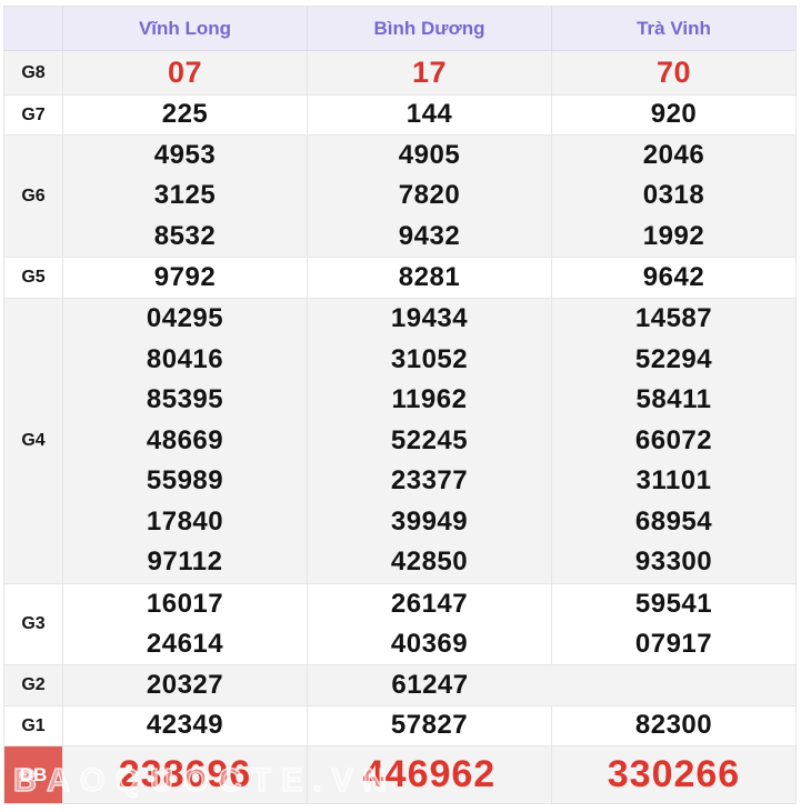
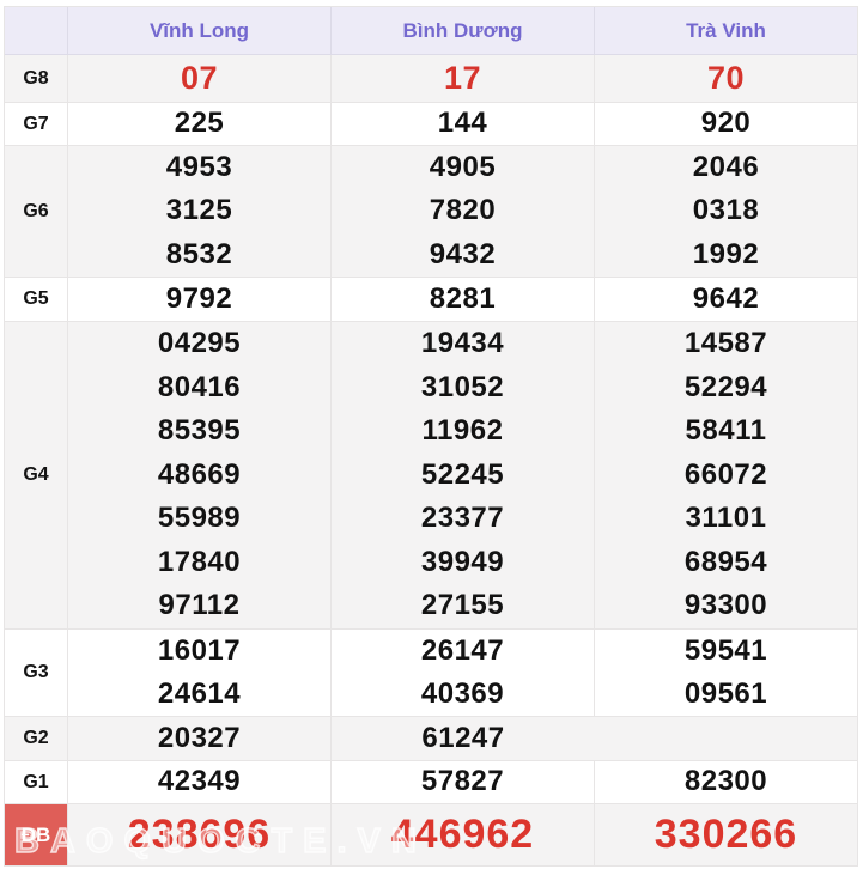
  Vĩnh Long
  Bình Dương
  Trà Vinh
  G8
  07
  17
  70
  G7
  225
  144
  920
  G6
  4953
  3125
  8532
  4905
  7820
  9432
  2046
  0318
  1992
  G5
  9792
  8281
  9642
  G4
  04295
  80416
  85395
  48669
  55989
  17840
  97112
  19434
  31052
  11962
  52245
  23377
  39949
- 42850
+ 27155
  14587
  52294
  58411
  66072
  31101
  68954
  93300
  G3
  16017
  24614
  26147
  40369
  59541
- 07917
+ 09561
  G2
  20327
  61247
  G1
  42349
  57827
  82300
  ĐB
  238696
  446962
  330266
  BAOQUOCTE.VN
